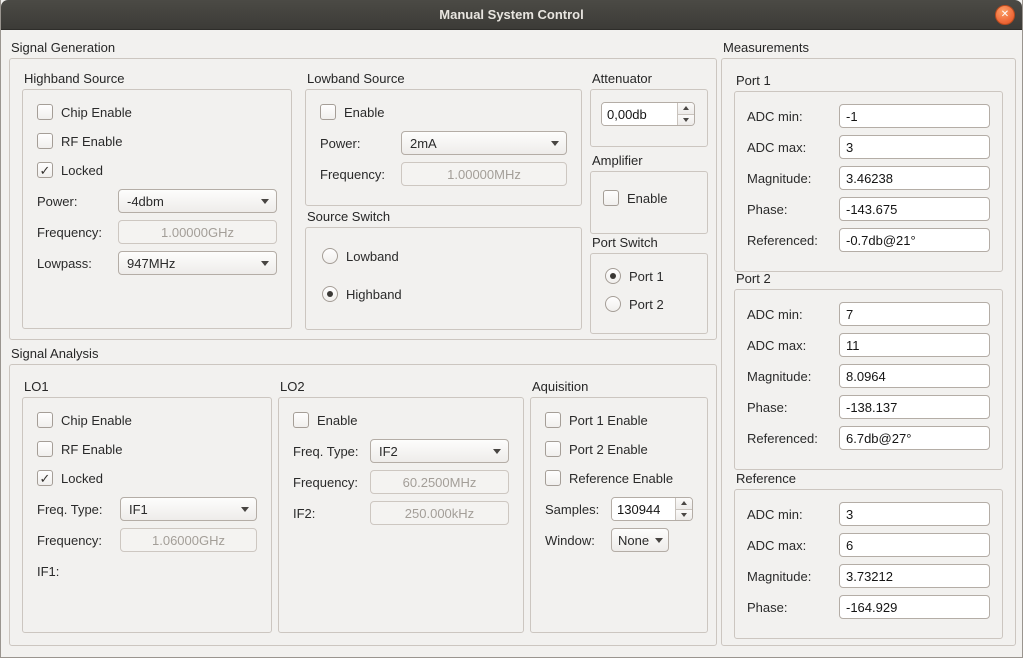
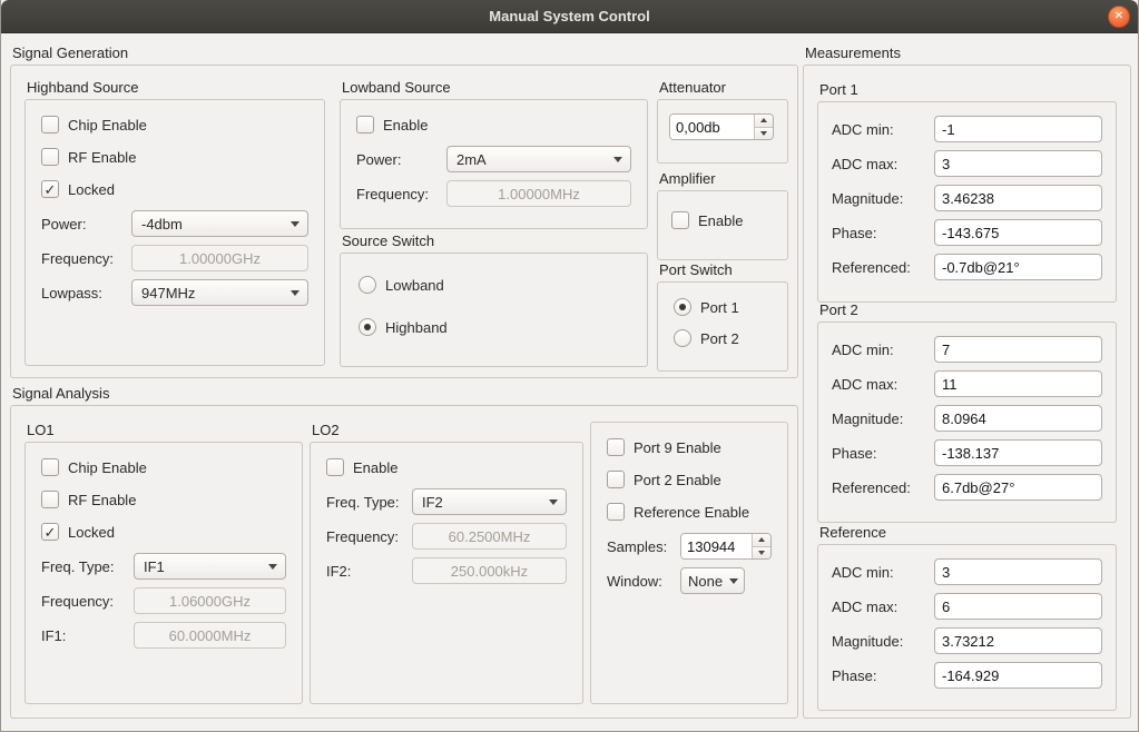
  Manual System Control
  ✕
  Signal Generation
  Highband Source
  Chip Enable
  RF Enable
  ✓
  Locked
  Power:
  -4dbm
  Frequency:
  1.00000GHz
  Lowpass:
  947MHz
  Lowband Source
  Enable
  Power:
  2mA
  Frequency:
  1.00000MHz
  Source Switch
  Lowband
  Highband
  Attenuator
  0,00db
  Amplifier
  Enable
  Port Switch
  Port 1
  Port 2
  Signal Analysis
  LO1
  Chip Enable
  RF Enable
  ✓
  Locked
  Freq. Type:
  IF1
  Frequency:
  1.06000GHz
  IF1:
+ 60.0000MHz
  LO2
  Enable
  Freq. Type:
  IF2
  Frequency:
  60.2500MHz
  IF2:
  250.000kHz
- Aquisition
- Port 1 Enable
+ Port 9 Enable
  Port 2 Enable
  Reference Enable
  Samples:
  130944
  Window:
  None
  Measurements
  Port 1
  ADC min:
  -1
  ADC max:
  3
  Magnitude:
  3.46238
  Phase:
  -143.675
  Referenced:
  -0.7db@21°
  Port 2
  ADC min:
  7
  ADC max:
  11
  Magnitude:
  8.0964
  Phase:
  -138.137
  Referenced:
  6.7db@27°
  Reference
  ADC min:
  3
  ADC max:
  6
  Magnitude:
  3.73212
  Phase:
  -164.929
